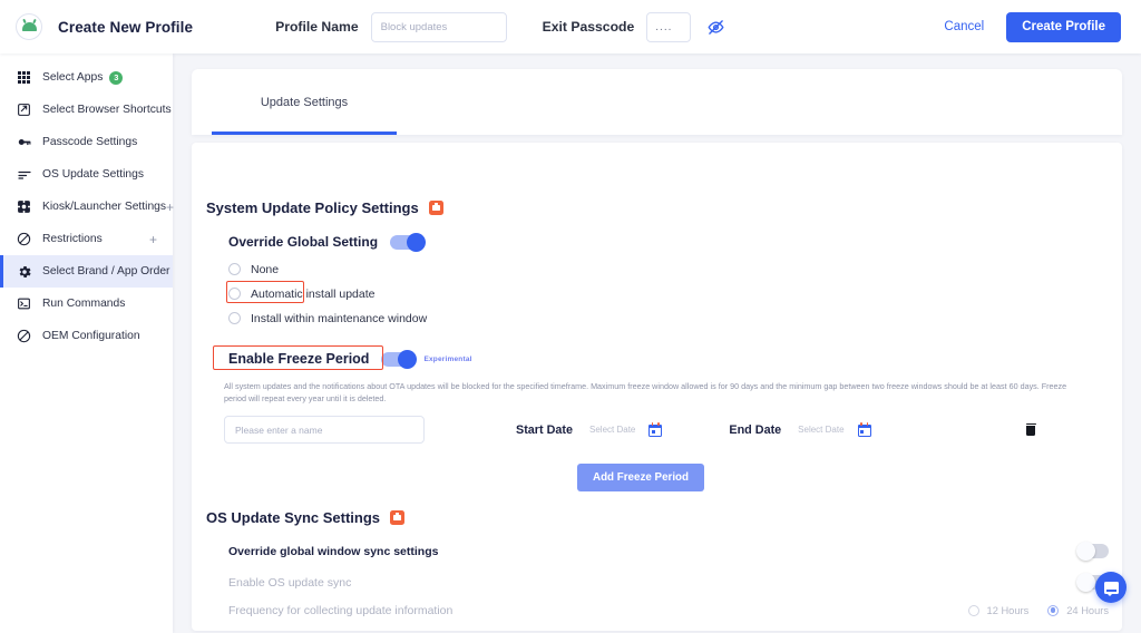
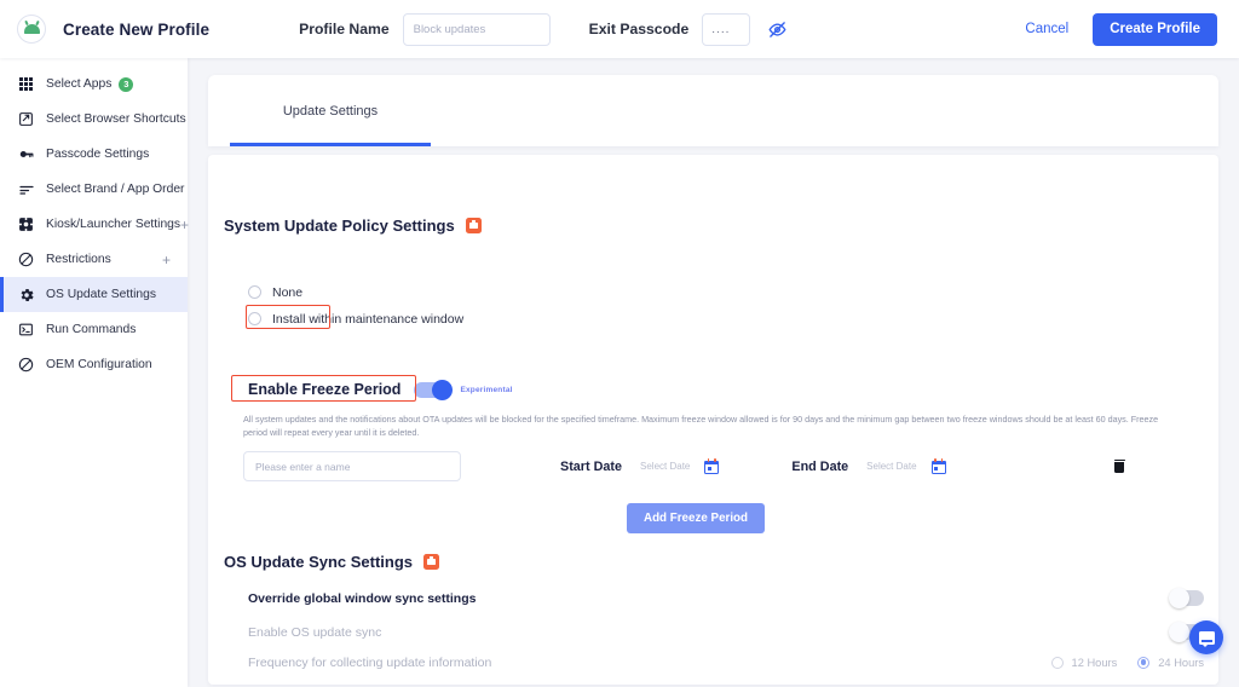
  Create New Profile
  Profile Name
  Block updates
  Exit Passcode
  ....
  Cancel
  Create Profile
  Select Apps
  3
  Select Browser Shortcuts
  Passcode Settings
- OS Update Settings
+ Select Brand / App Order
  Kiosk/Launcher Settings
  +
  Restrictions
  +
- Select Brand / App Order
+ OS Update Settings
  Run Commands
  OEM Configuration
  Update Settings
  System Update Policy Settings
- Override Global Setting
  None
- Automatic install update
  Install within maintenance window
  Enable Freeze Period
  All system updates and the notifications about OTA updates will be blocked for the specified timeframe. Maximum freeze window allowed is for 90 days and the minimum gap between two freeze windows should be at least 60 days. Freeze period will repeat every year until it is deleted.
  Please enter a name
  Start Date
  Select Date
  End Date
  Select Date
  Add Freeze Period
  OS Update Sync Settings
  Override global window sync settings
  Enable OS update sync
  Frequency for collecting update information
  12 Hours
  24 Hours
